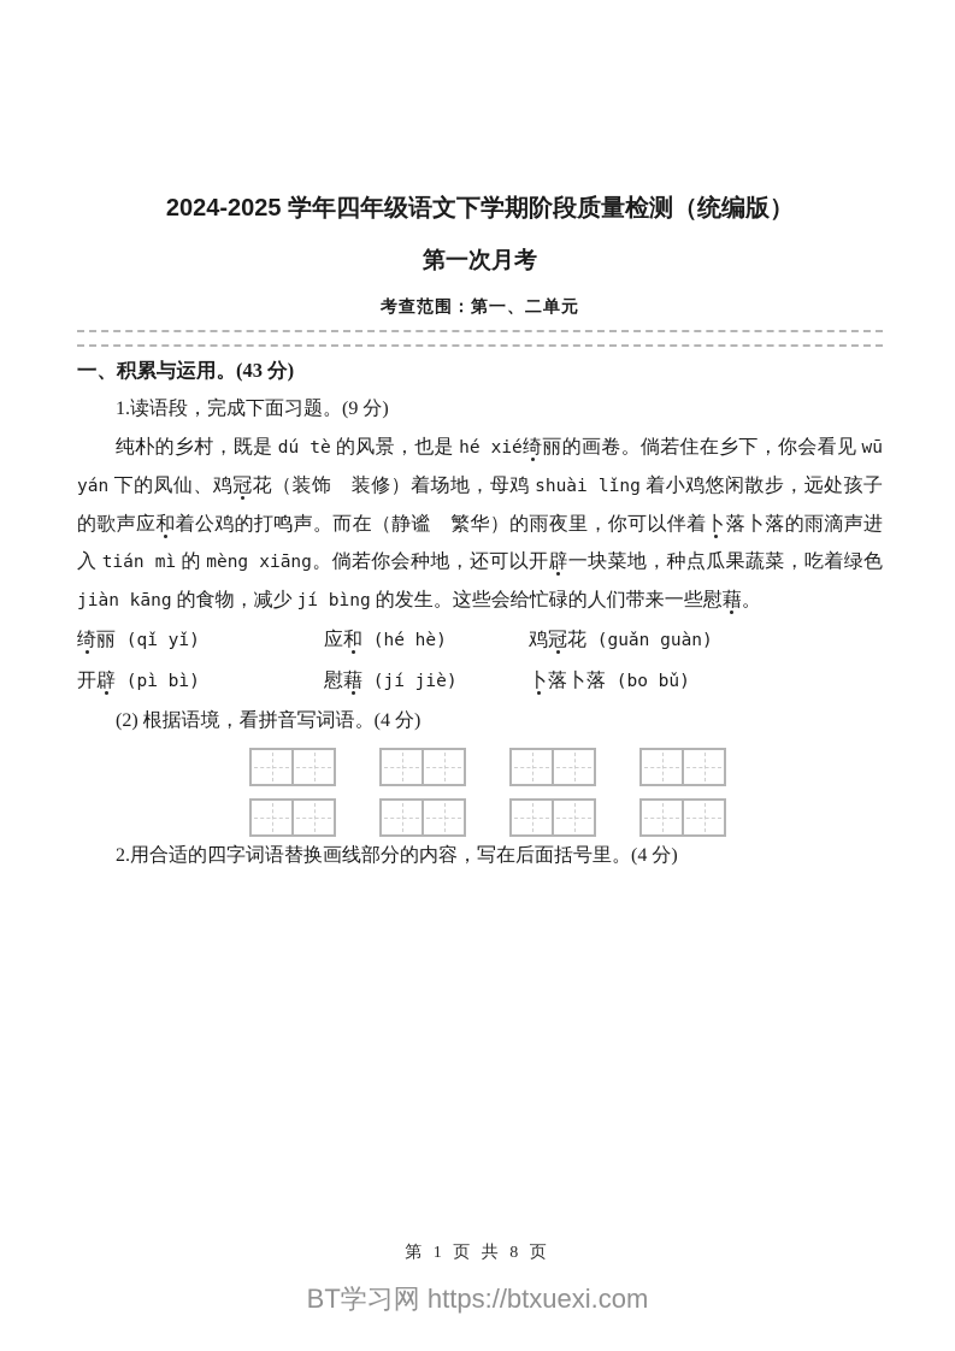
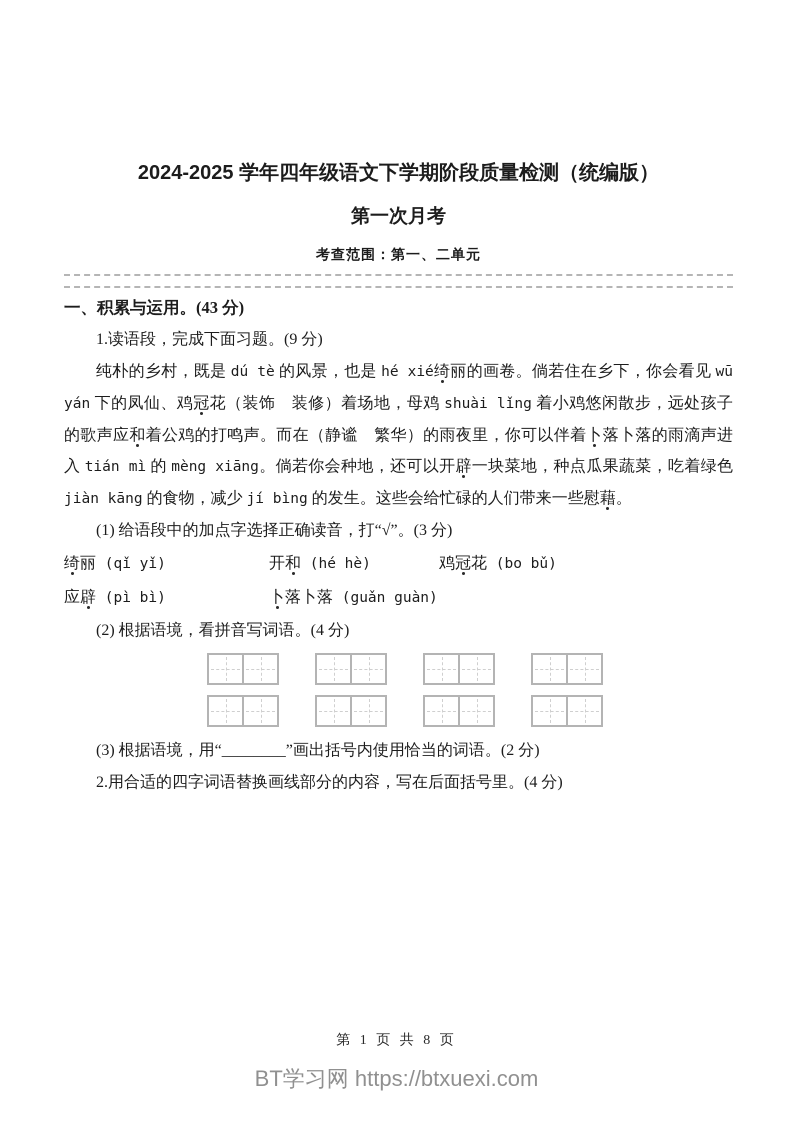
  2024-2025 学年四年级语文下学期阶段质量检测（统编版）
  第一次月考
  考查范围：第一、二单元
  一、积累与运用。(43 分)
  1.读语段，完成下面习题。(9 分)
  纯朴的乡村，既是 dú tè 的风景，也是 hé xié绮丽的画卷。倘若住在乡下，你会看见 wū yán 下的凤仙、鸡冠花（装饰 装修）着场地，母鸡 shuài lǐng 着小鸡悠闲散步，远处孩子的歌声应和着公鸡的打鸣声。而在（静谧 繁华）的雨夜里，你可以伴着卜落卜落的雨滴声进入 tián mì 的 mèng xiāng。倘若你会种地，还可以开辟一块菜地，种点瓜果蔬菜，吃着绿色 jiàn kāng 的食物，减少 jí bìng 的发生。这些会给忙碌的人们带来一些慰藉。
+ (1) 给语段中的加点字选择正确读音，打“√”。(3 分)
  绮丽 (qǐ yǐ)
- 应和 (hé hè)
+ 开和 (hé hè)
- 鸡冠花 (guǎn guàn)
+ 鸡冠花 (bo bǔ)
- 开辟 (pì bì)
+ 应辟 (pì bì)
- 慰藉 (jí jiè)
- 卜落卜落 (bo bǔ)
+ 卜落卜落 (guǎn guàn)
  (2) 根据语境，看拼音写词语。(4 分)
+ (3) 根据语境，用“________”画出括号内使用恰当的词语。(2 分)
  2.用合适的四字词语替换画线部分的内容，写在后面括号里。(4 分)
  第 1 页 共 8 页
  BT学习网 https://btxuexi.com
